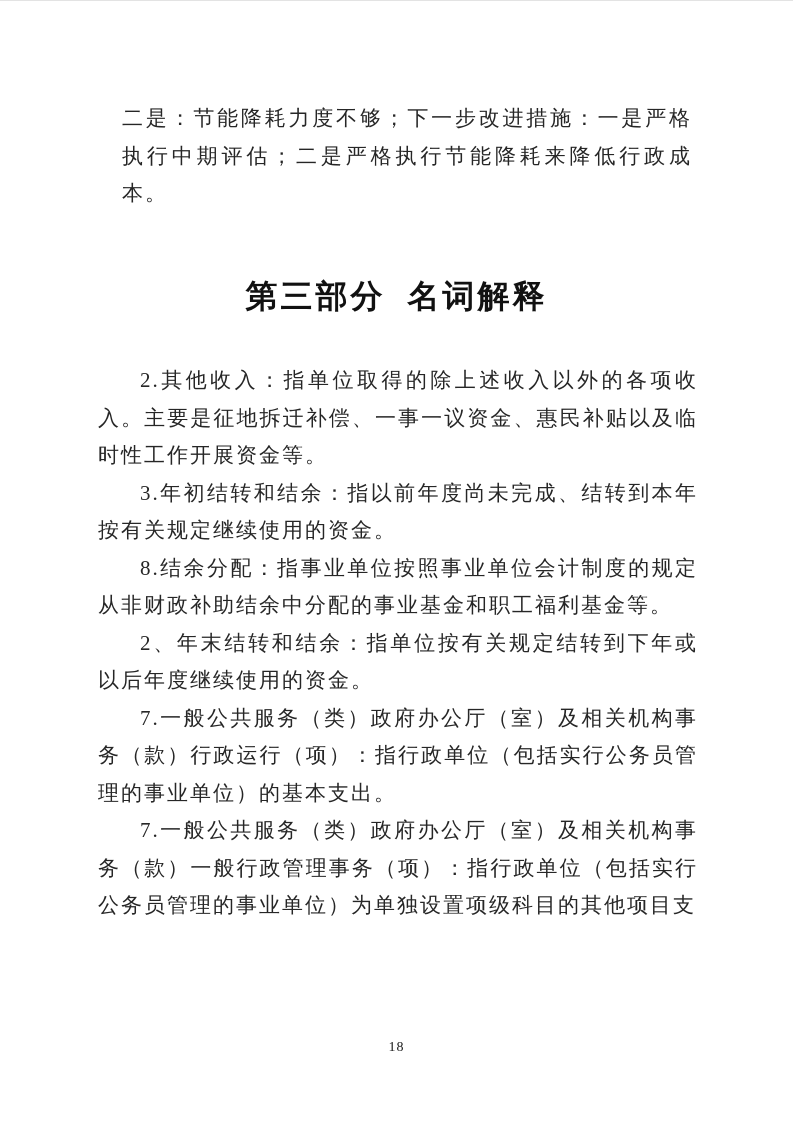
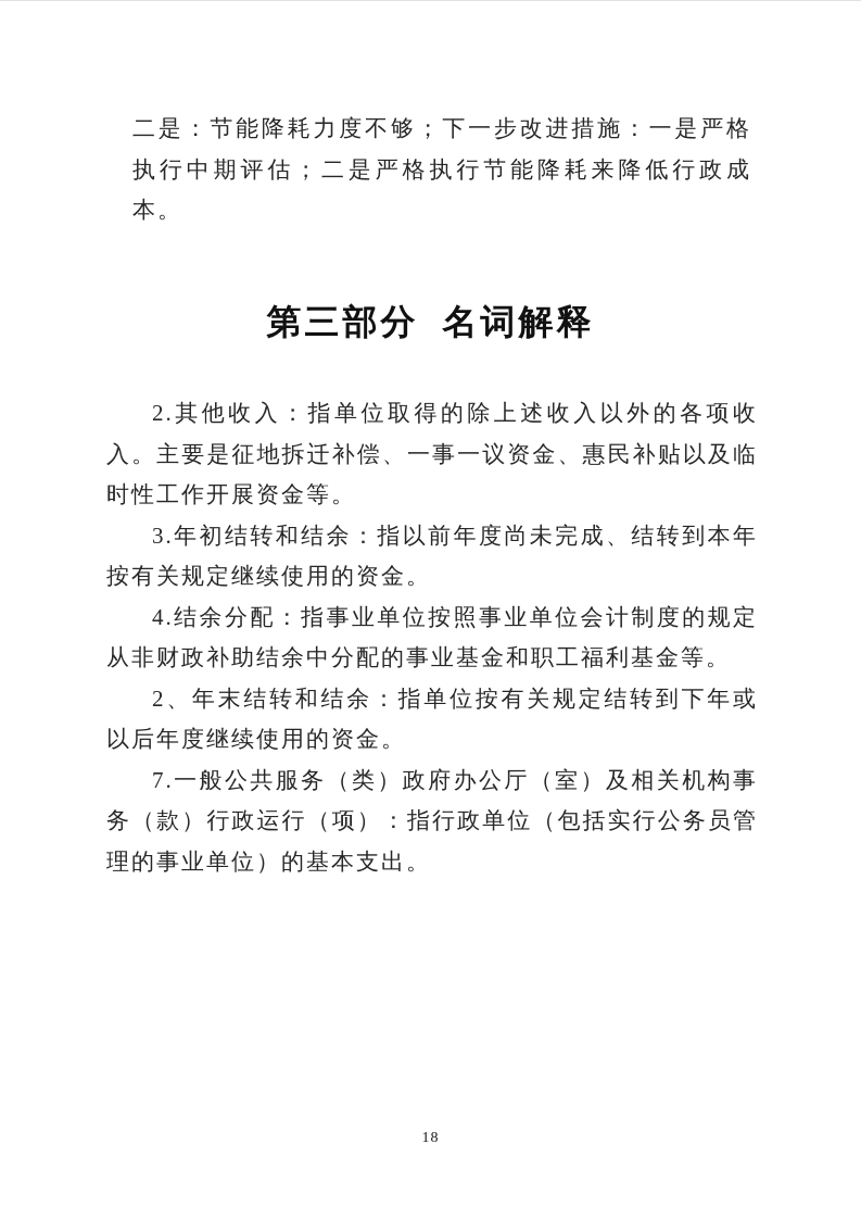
  二是：节能降耗力度不够；下一步改进措施：一是严格执行中期评估；二是严格执行节能降耗来降低行政成本。
  第三部分 名词解释
  2.其他收入：指单位取得的除上述收入以外的各项收入。主要是征地拆迁补偿、一事一议资金、惠民补贴以及临时性工作开展资金等。
  3.年初结转和结余：指以前年度尚未完成、结转到本年按有关规定继续使用的资金。
- 8.结余分配：指事业单位按照事业单位会计制度的规定从非财政补助结余中分配的事业基金和职工福利基金等。
+ 4.结余分配：指事业单位按照事业单位会计制度的规定从非财政补助结余中分配的事业基金和职工福利基金等。
  2、年末结转和结余：指单位按有关规定结转到下年或以后年度继续使用的资金。
  7.一般公共服务（类）政府办公厅（室）及相关机构事务（款）行政运行（项）：指行政单位（包括实行公务员管理的事业单位）的基本支出。
- 7.一般公共服务（类）政府办公厅（室）及相关机构事务（款）一般行政管理事务（项）：指行政单位（包括实行公务员管理的事业单位）为单独设置项级科目的其他项目支
  18
